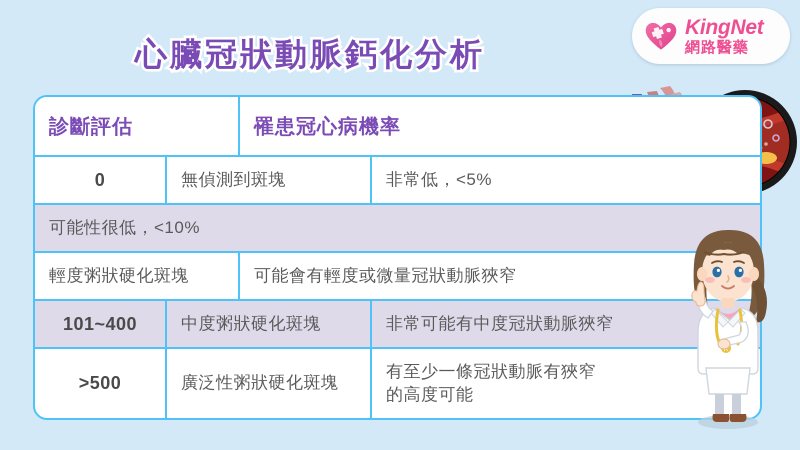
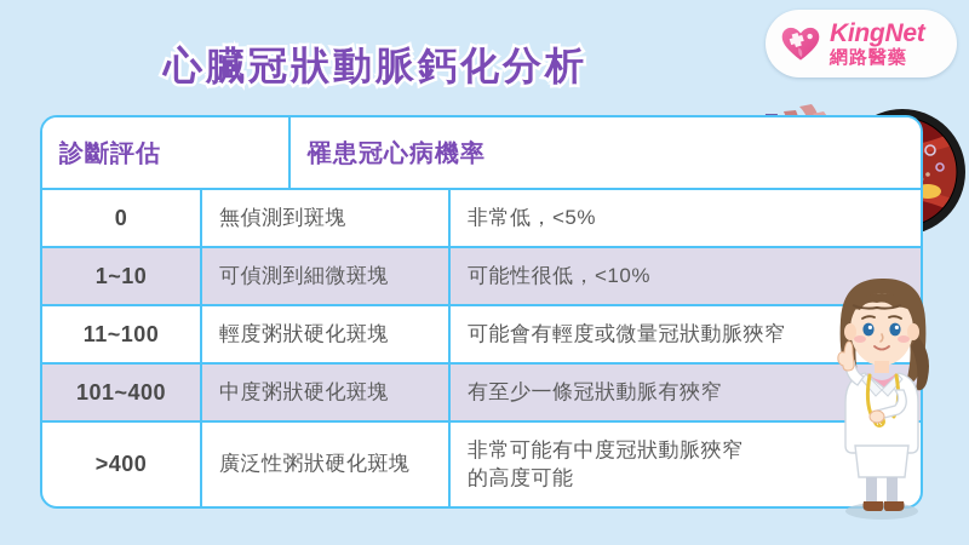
  KingNet
  網路醫藥
  心臟冠狀動脈鈣化分析
  診斷評估
  罹患冠心病機率
  0
  無偵測到斑塊
  非常低，<5%
+ 1~10
+ 可偵測到細微斑塊
  可能性很低，<10%
+ 11~100
  輕度粥狀硬化斑塊
  可能會有輕度或微量冠狀動脈狹窄
  101~400
  中度粥狀硬化斑塊
- 非常可能有中度冠狀動脈狹窄
+ 有至少一條冠狀動脈有狹窄
- >500
+ >400
  廣泛性粥狀硬化斑塊
- 有至少一條冠狀動脈有狹窄
+ 非常可能有中度冠狀動脈狹窄
  的高度可能
